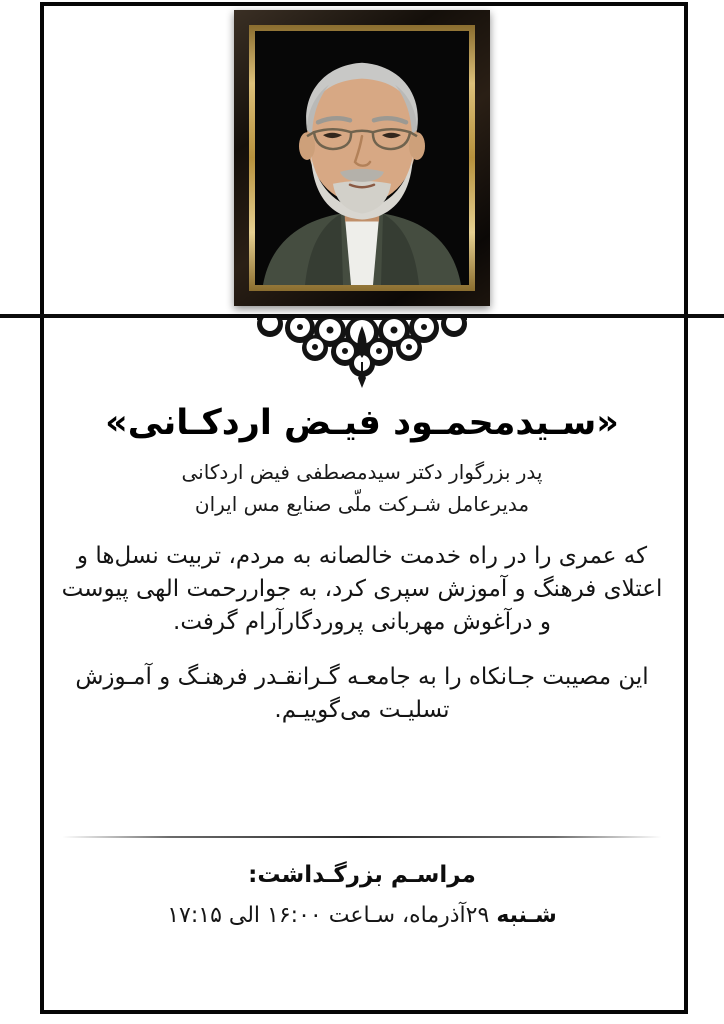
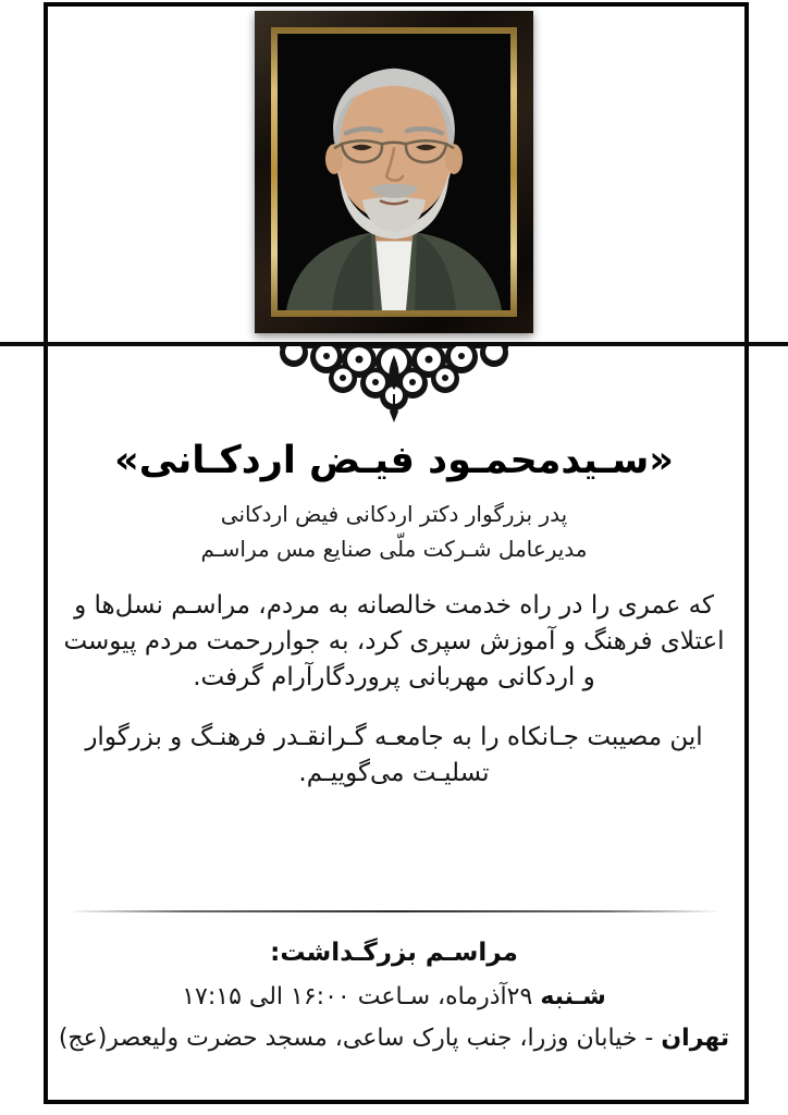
  «سـیدمحمـود فیـض اردکـانی»
- پدر بزرگوار دکتر سیدمصطفی فیض اردکانی
+ پدر بزرگوار دکتر اردکانی فیض اردکانی
- مدیرعامل شـرکت ملّی صنایع مس ایران
+ مدیرعامل شـرکت ملّی صنایع مس مراسـم
- که عمری را در راه خدمت خالصانه به مردم، تربیت نسل‌ها و
+ که عمری را در راه خدمت خالصانه به مردم، مراسـم نسل‌ها و
- اعتلای فرهنگ و آموزش سپری کرد، به جواررحمت الهی پیوست
+ اعتلای فرهنگ و آموزش سپری کرد، به جواررحمت مردم پیوست
- و درآغوش مهربانی پروردگارآرام گرفت.
+ و اردکانی مهربانی پروردگارآرام گرفت.
- این مصیبت جـانکاه را به جامعـه گـرانقـدر فرهنـگ و آمـوزش
+ این مصیبت جـانکاه را به جامعـه گـرانقـدر فرهنـگ و بزرگوار
  تسلیـت می‌گوییـم.
  مراسـم بزرگـداشت:
  شـنبه۲۹آذرماه، سـاعت ۱۶:۰۰ الی ۱۷:۱۵
+ تهران- خیابان وزرا، جنب پارک ساعی، مسجد حضرت ولیعصر(عج)
